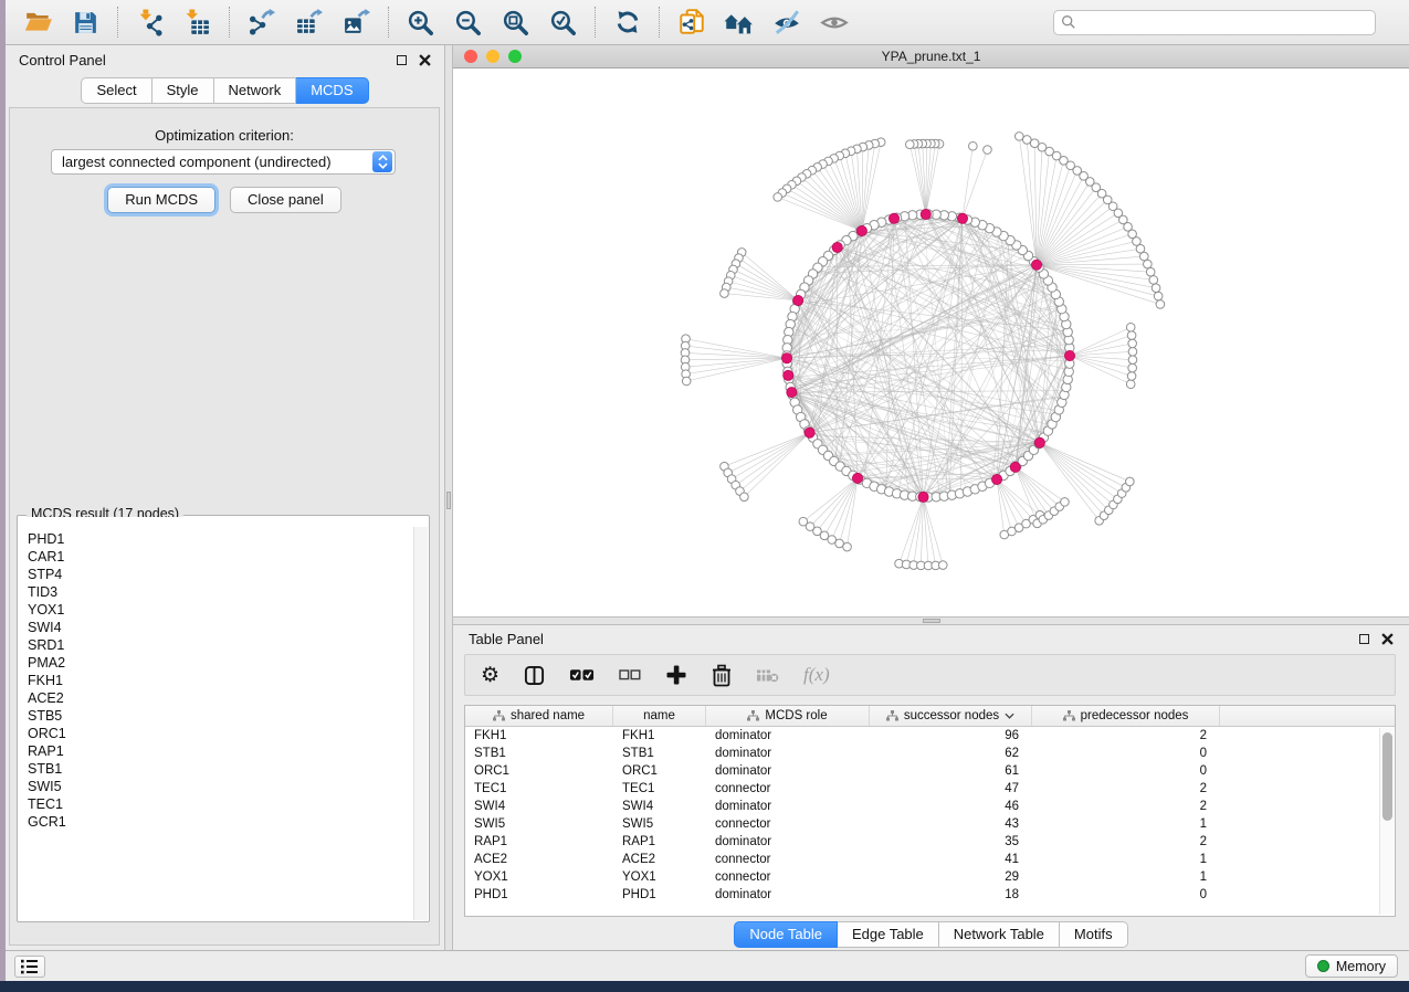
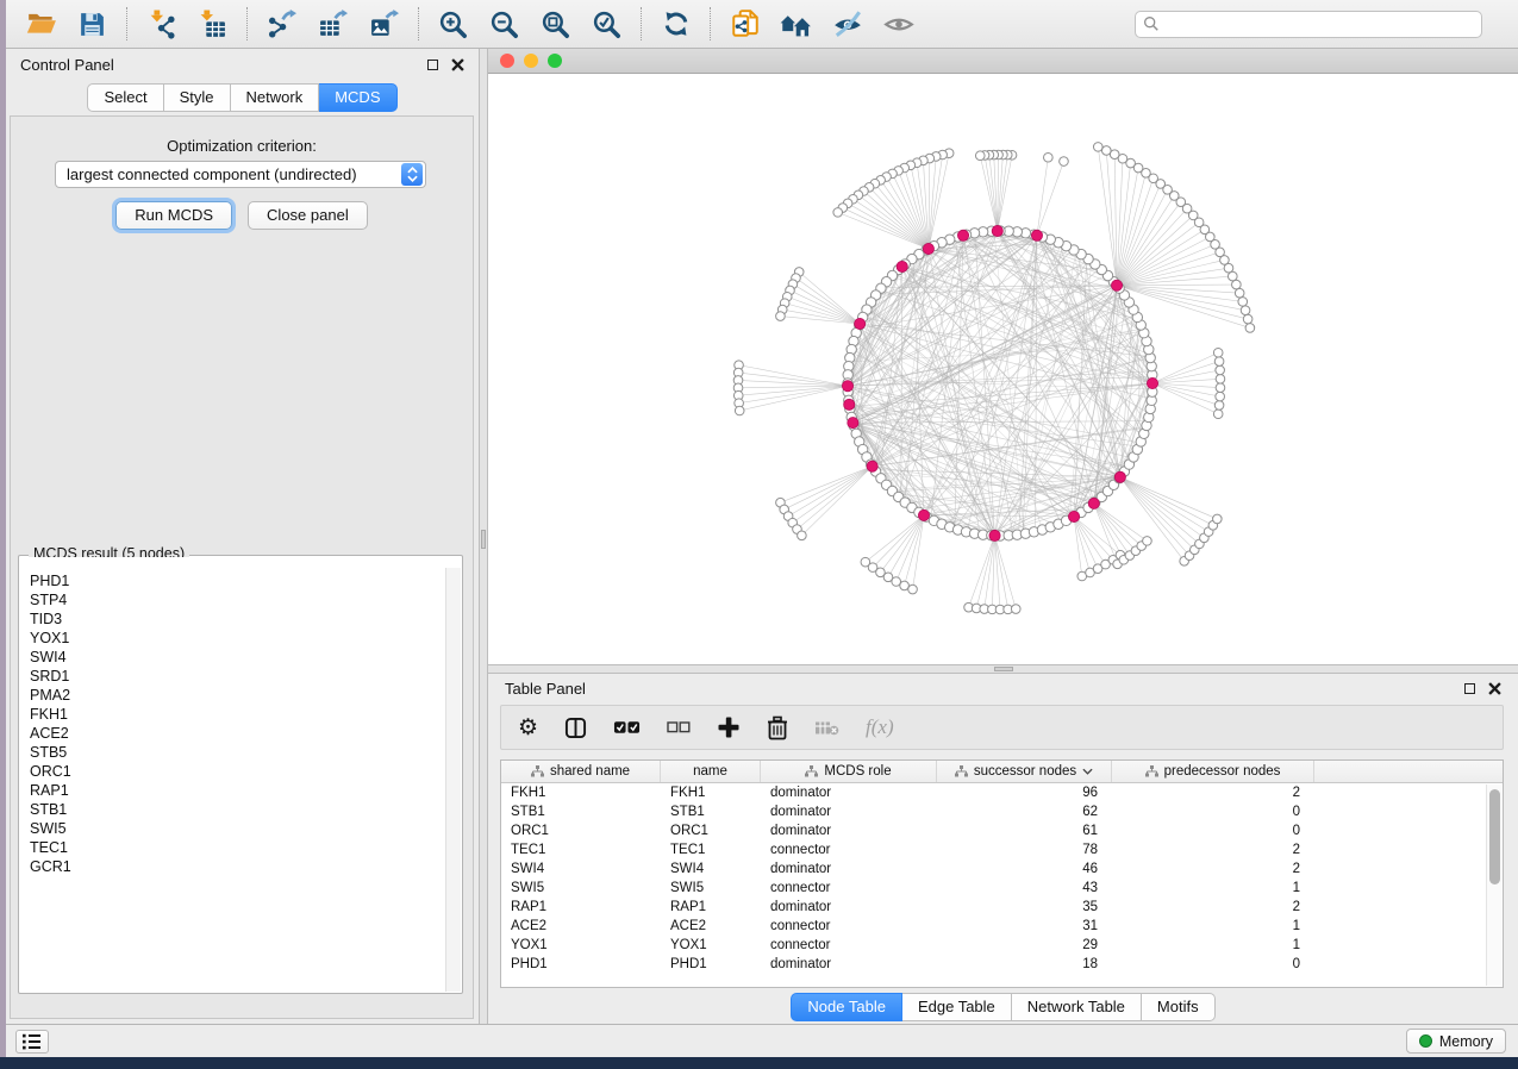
  Control Panel
  Select
  Style
  Network
  MCDS
  Optimization criterion:
  largest connected component (undirected)
  Run MCDS
  Close panel
- MCDS result (17 nodes)
+ MCDS result (5 nodes)
  PHD1
- CAR1
  STP4
  TID3
  YOX1
  SWI4
  SRD1
  PMA2
  FKH1
  ACE2
  STB5
  ORC1
  RAP1
  STB1
  SWI5
  TEC1
  GCR1
- YPA_prune.txt_1
  Table Panel
  ⚙
  f(x)
  shared name
  name
  MCDS role
  successor nodes
  predecessor nodes
  FKH1
  FKH1
  dominator
  96
  2
  STB1
  STB1
  dominator
  62
  0
  ORC1
  ORC1
  dominator
  61
  0
  TEC1
  TEC1
  connector
- 47
+ 78
  2
  SWI4
  SWI4
  dominator
  46
  2
  SWI5
  SWI5
  connector
  43
  1
  RAP1
  RAP1
  dominator
  35
  2
  ACE2
  ACE2
  connector
- 41
+ 31
  1
  YOX1
  YOX1
  connector
  29
  1
  PHD1
  PHD1
  dominator
  18
  0
  Node Table
  Edge Table
  Network Table
  Motifs
  Memory
